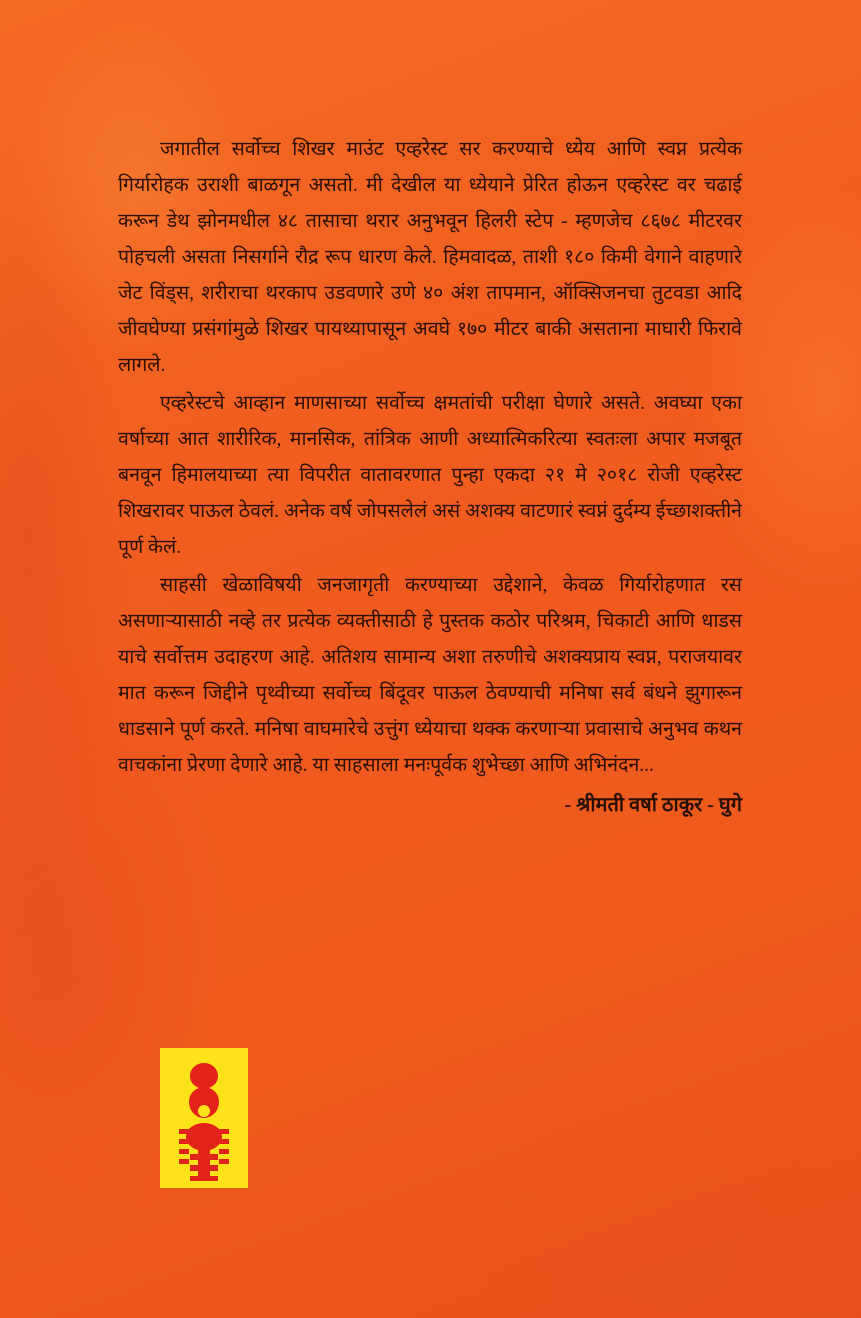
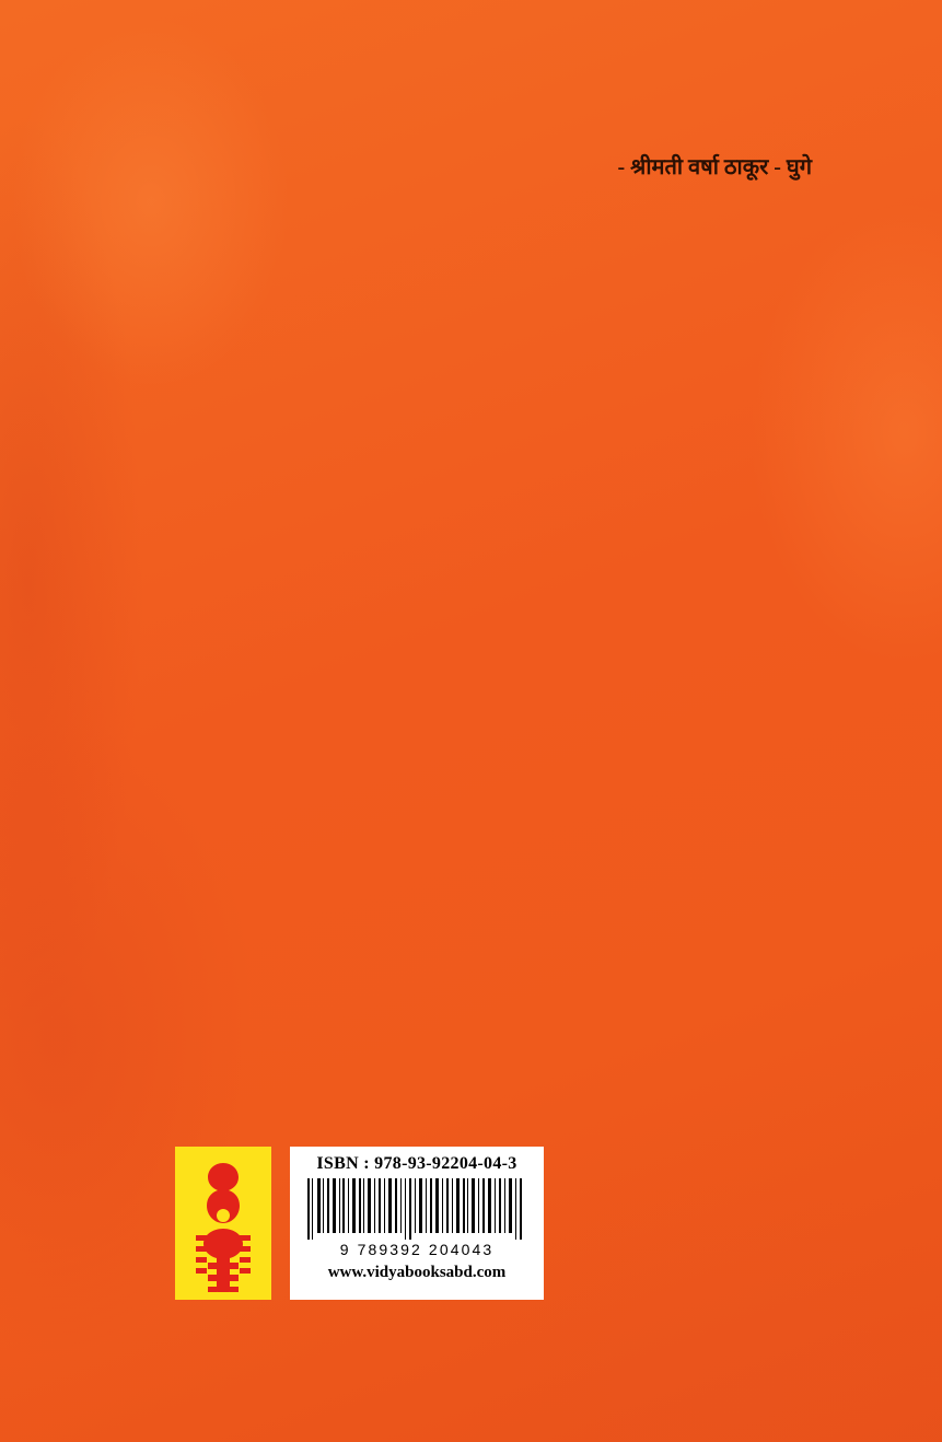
- जगातील सर्वोच्च शिखर माउंट एव्हरेस्ट सर करण्याचे ध्येय आणि स्वप्न प्रत्येक गिर्यारोहक उराशी बाळगून असतो. मी देखील या ध्येयाने प्रेरित होऊन एव्हरेस्ट वर चढाई करून डेथ झोनमधील ४८ तासाचा थरार अनुभवून हिलरी स्टेप - म्हणजेच ८६७८ मीटरवर पोहचली असता निसर्गाने रौद्र रूप धारण केले. हिमवादळ, ताशी १८० किमी वेगाने वाहणारे जेट विंड्स, शरीराचा थरकाप उडवणारे उणे ४० अंश तापमान, ऑक्सिजनचा तुटवडा आदि जीवघेण्या प्रसंगांमुळे शिखर पायथ्यापासून अवघे १७० मीटर बाकी असताना माघारी फिरावे लागले.
- एव्हरेस्टचे आव्हान माणसाच्या सर्वोच्च क्षमतांची परीक्षा घेणारे असते. अवघ्या एका वर्षाच्या आत शारीरिक, मानसिक, तांत्रिक आणी अध्यात्मिकरित्या स्वतःला अपार मजबूत बनवून हिमालयाच्या त्या विपरीत वातावरणात पुन्हा एकदा २१ मे २०१८ रोजी एव्हरेस्ट शिखरावर पाऊल ठेवलं. अनेक वर्ष जोपसलेलं असं अशक्य वाटणारं स्वप्नं दुर्दम्य ईच्छाशक्तीने पूर्ण केलं.
- साहसी खेळाविषयी जनजागृती करण्याच्या उद्देशाने, केवळ गिर्यारोहणात रस असणाऱ्यासाठी नव्हे तर प्रत्येक व्यक्तीसाठी हे पुस्तक कठोर परिश्रम, चिकाटी आणि धाडस याचे सर्वोत्तम उदाहरण आहे. अतिशय सामान्य अशा तरुणीचे अशक्यप्राय स्वप्न, पराजयावर मात करून जिद्दीने पृथ्वीच्या सर्वोच्च बिंदूवर पाऊल ठेवण्याची मनिषा सर्व बंधने झुगारून धाडसाने पूर्ण करते. मनिषा वाघमारेचे उत्तुंग ध्येयाचा थक्क करणाऱ्या प्रवासाचे अनुभव कथन वाचकांना प्रेरणा देणारे आहे. या साहसाला मनःपूर्वक शुभेच्छा आणि अभिनंदन...
  - श्रीमती वर्षा ठाकूर - घुगे
+ ISBN : 978-93-92204-04-3
+ 9 789392 204043
+ www.vidyabooksabd.com
